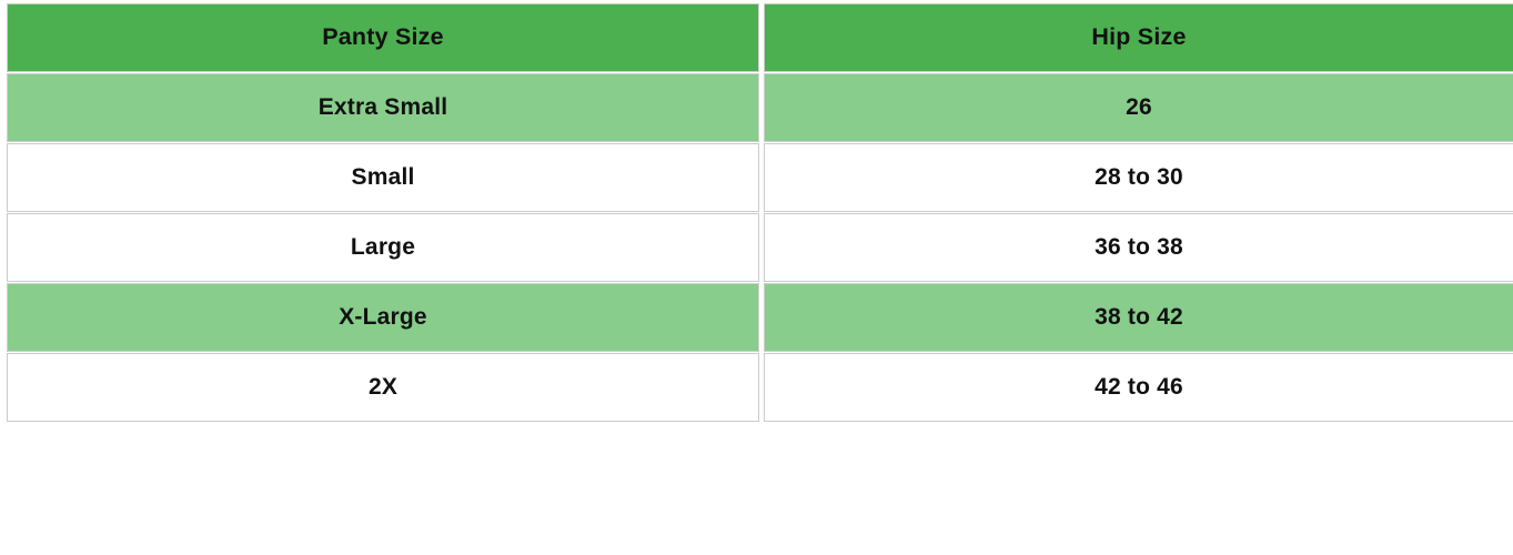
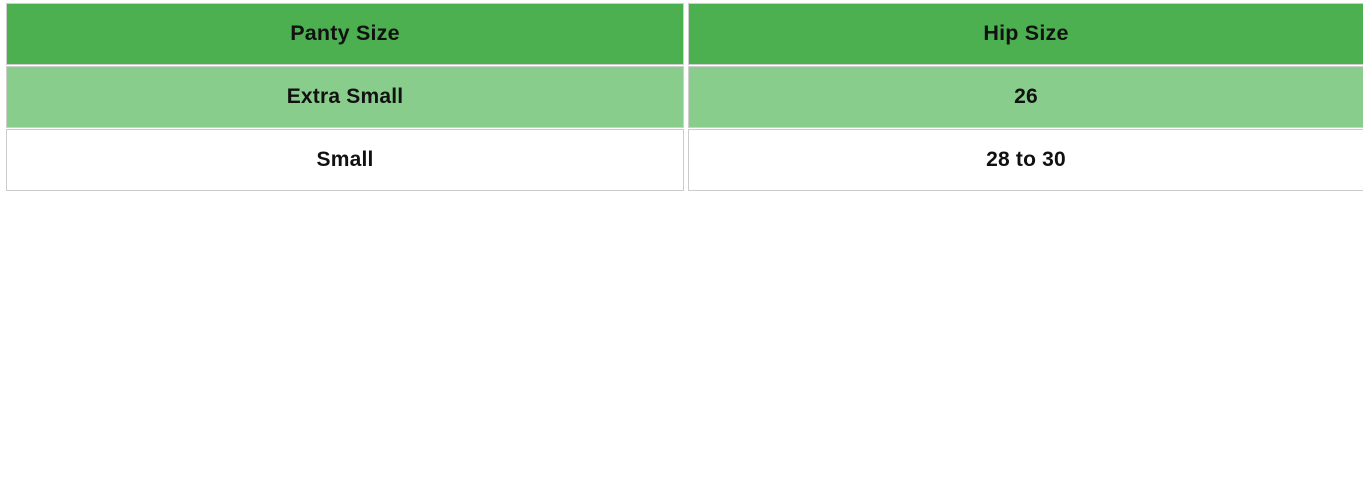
  Panty Size	Hip Size
  Extra Small	26
  Small	28 to 30
- Large	36 to 38
- X-Large	38 to 42
- 2X	42 to 46
